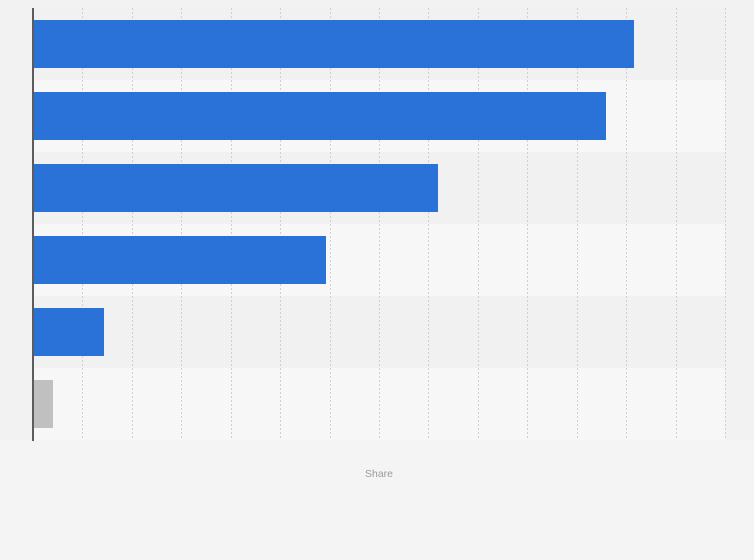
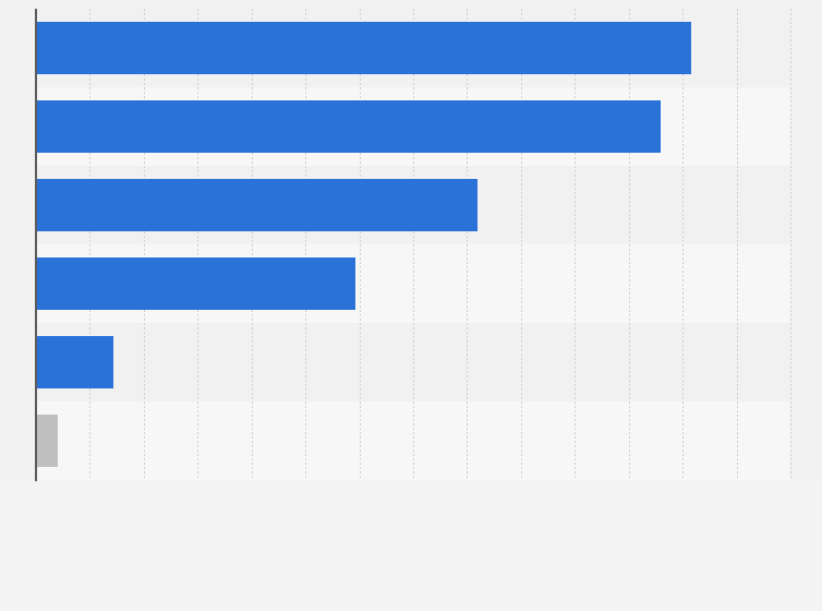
- Share
